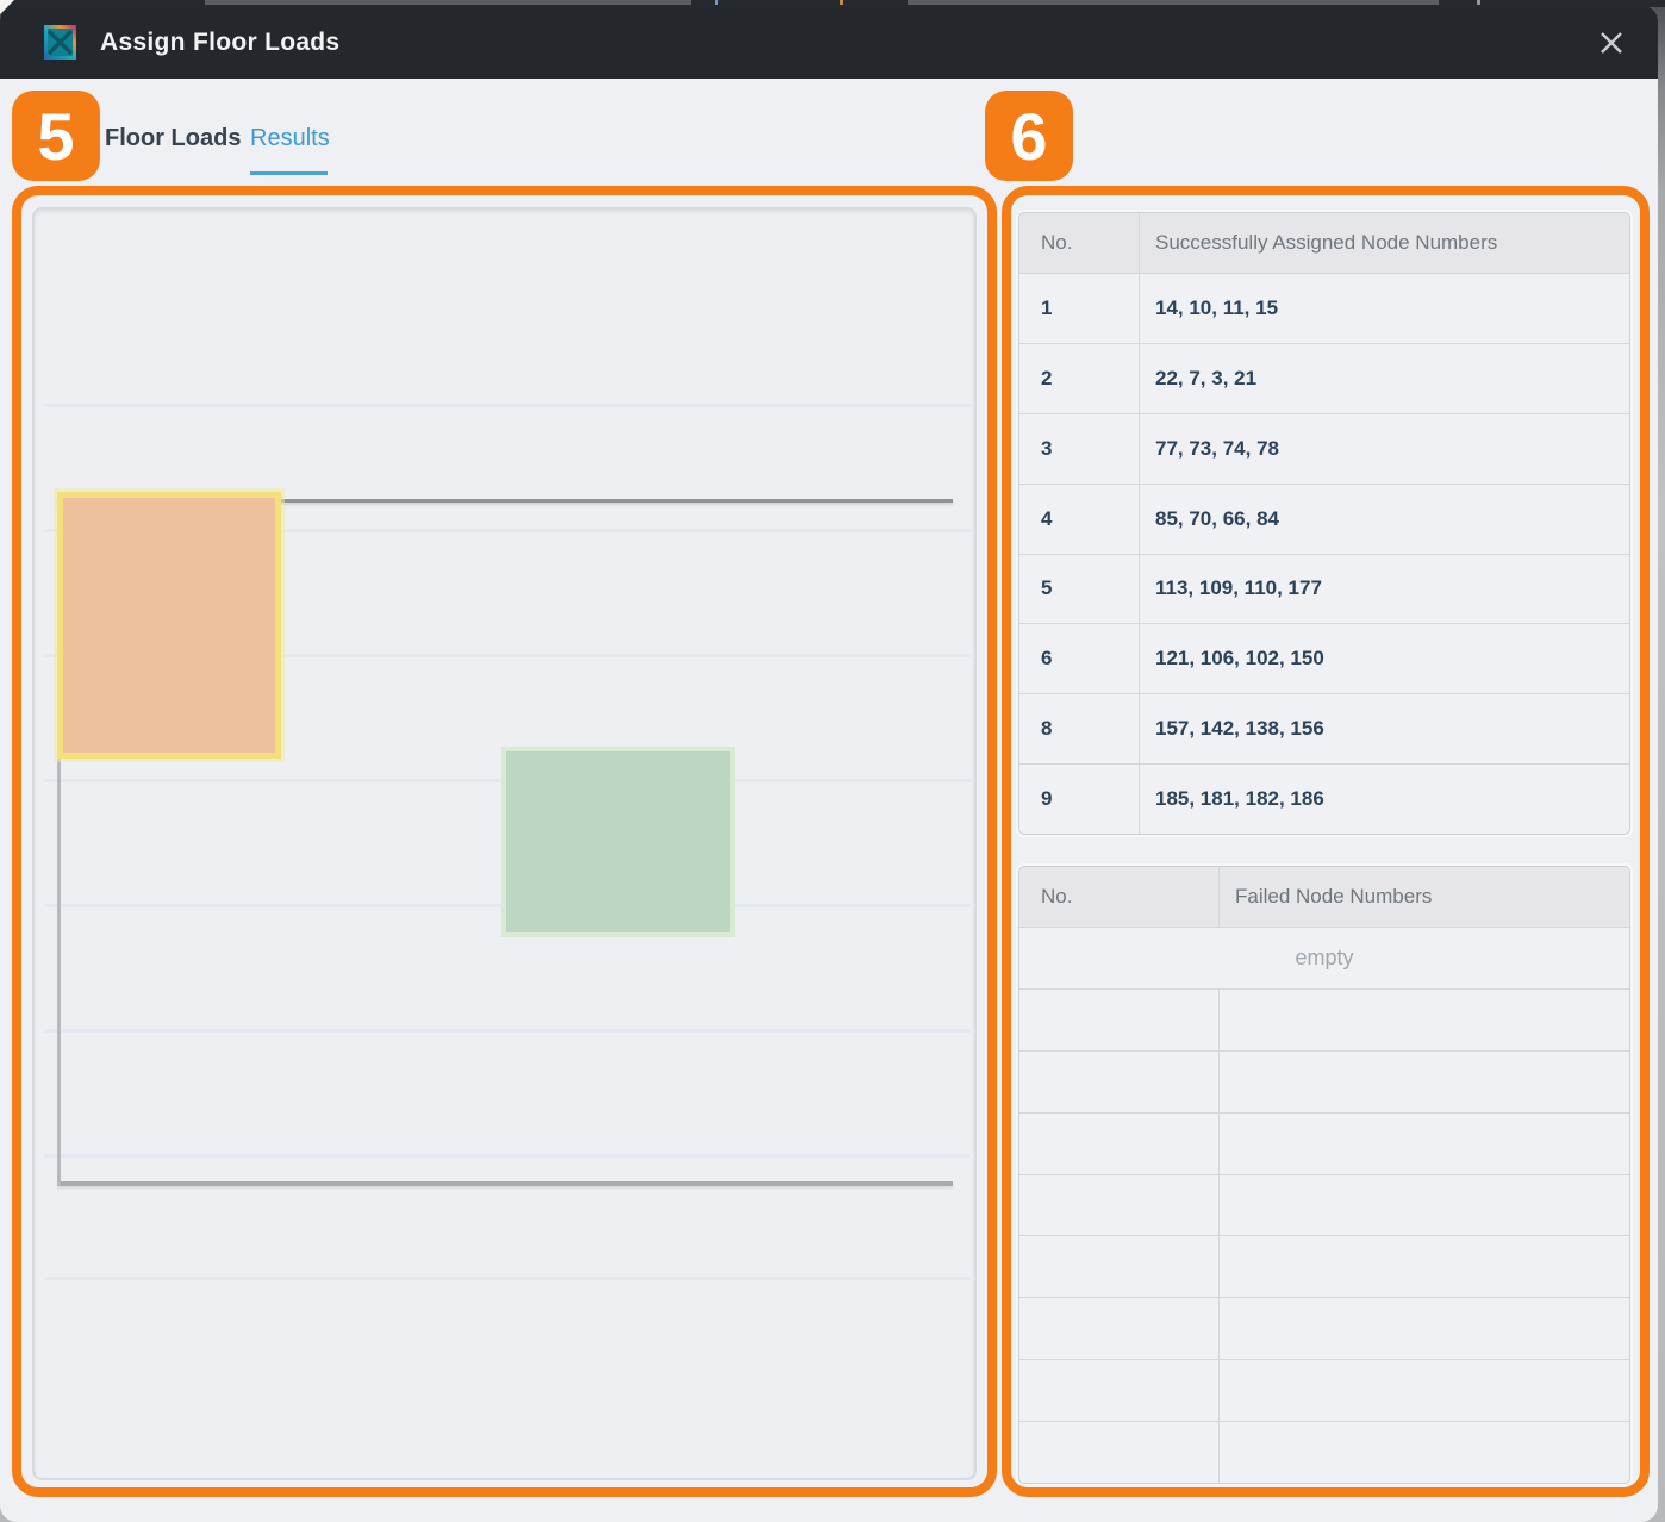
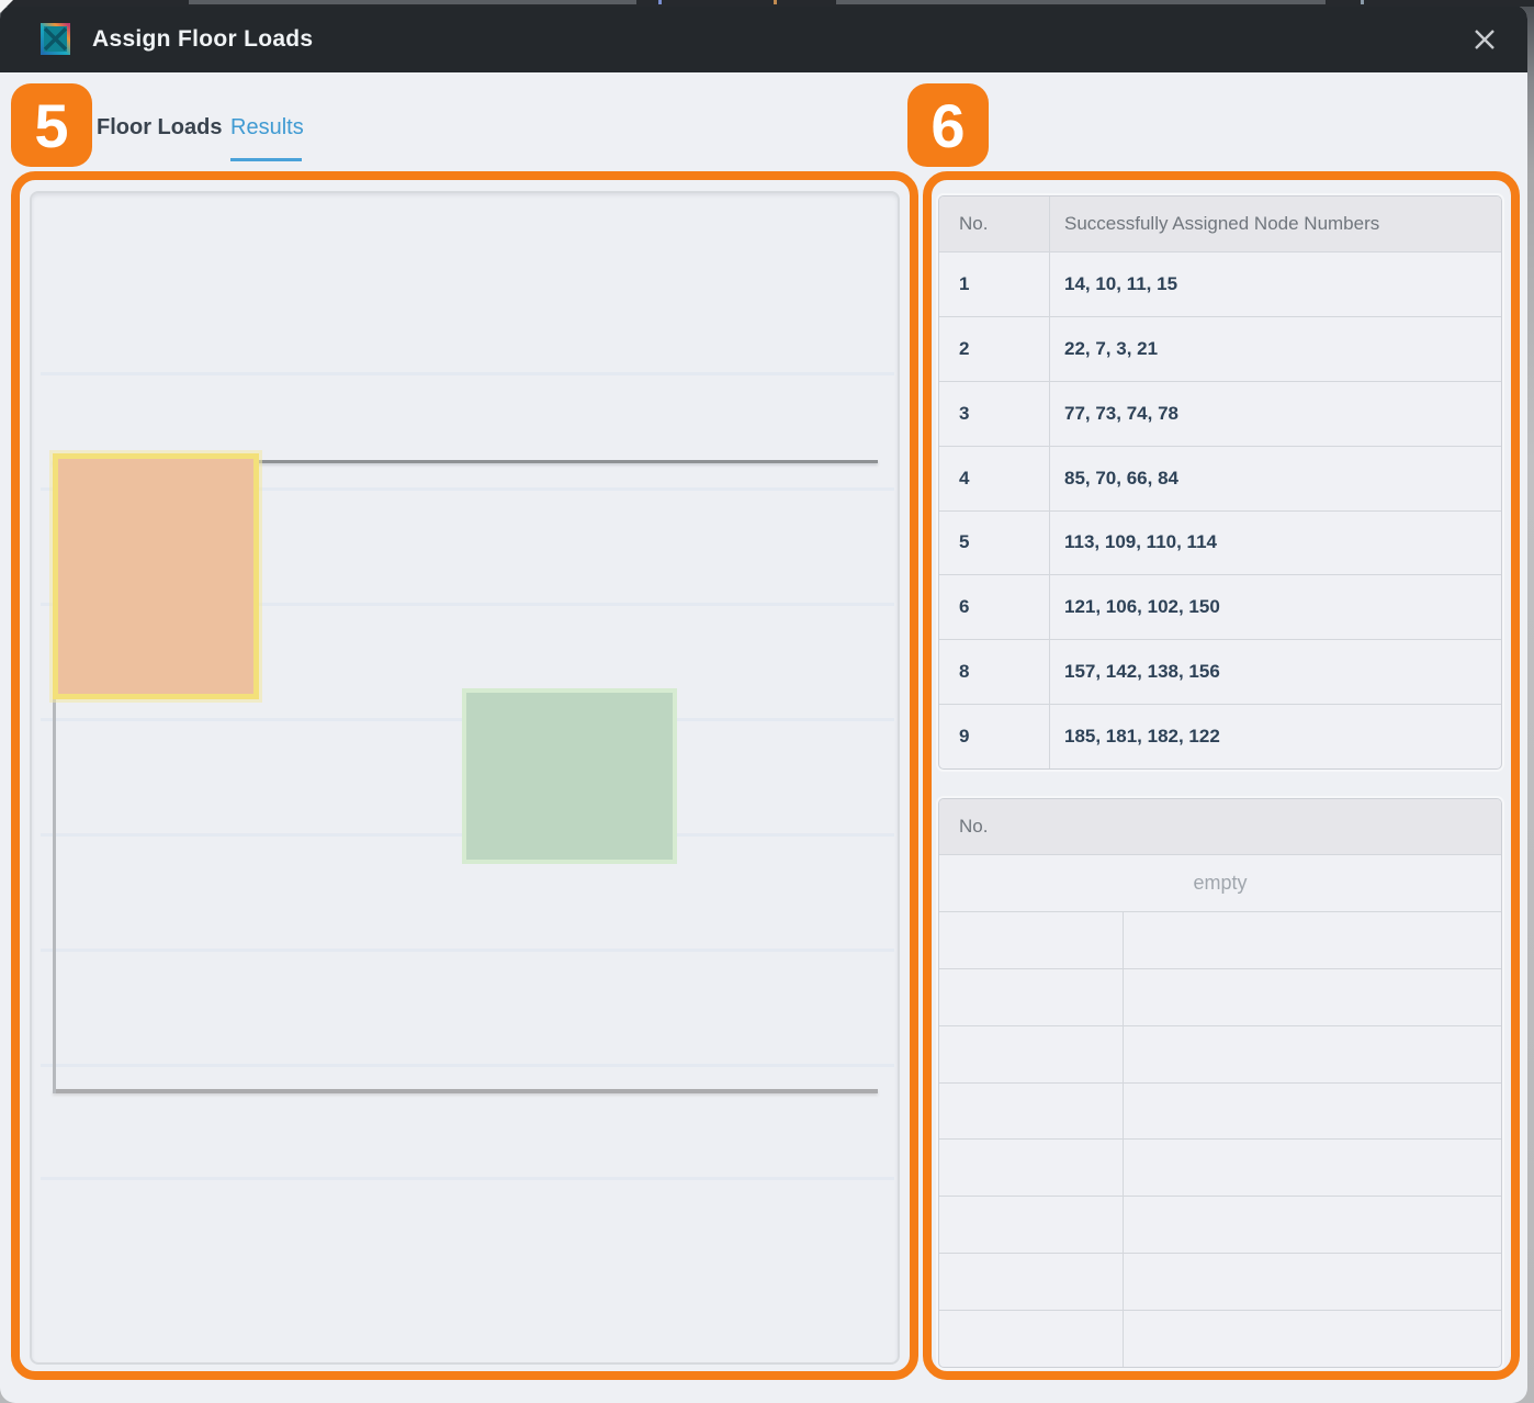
  Assign Floor Loads
  Floor Loads
  Results
  No.
  Successfully Assigned Node Numbers
  1
  14, 10, 11, 15
  2
  22, 7, 3, 21
  3
  77, 73, 74, 78
  4
  85, 70, 66, 84
  5
- 113, 109, 110, 177
+ 113, 109, 110, 114
  6
  121, 106, 102, 150
  8
  157, 142, 138, 156
  9
- 185, 181, 182, 186
+ 185, 181, 182, 122
  No.
- Failed Node Numbers
  empty
  5
  6
